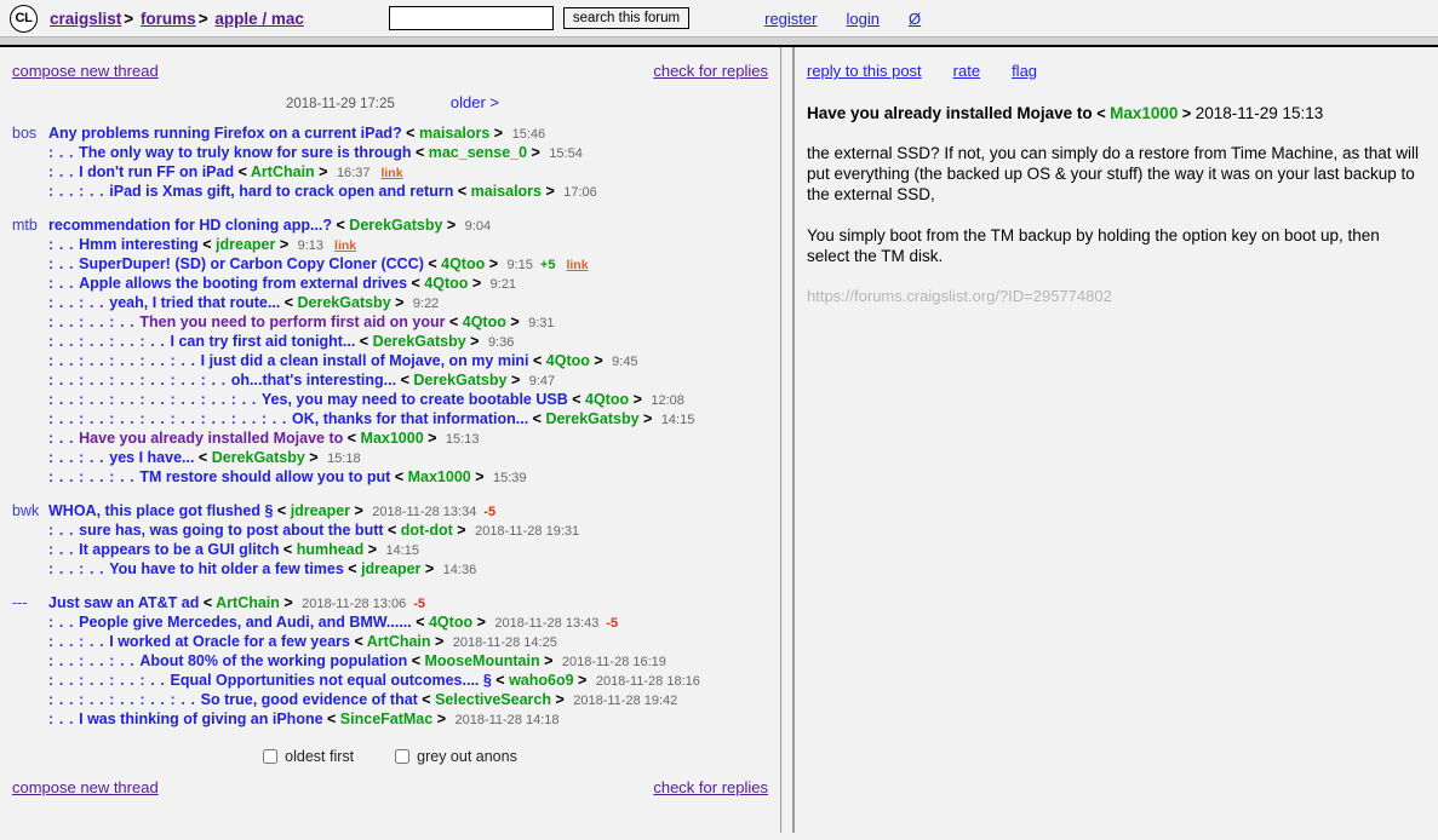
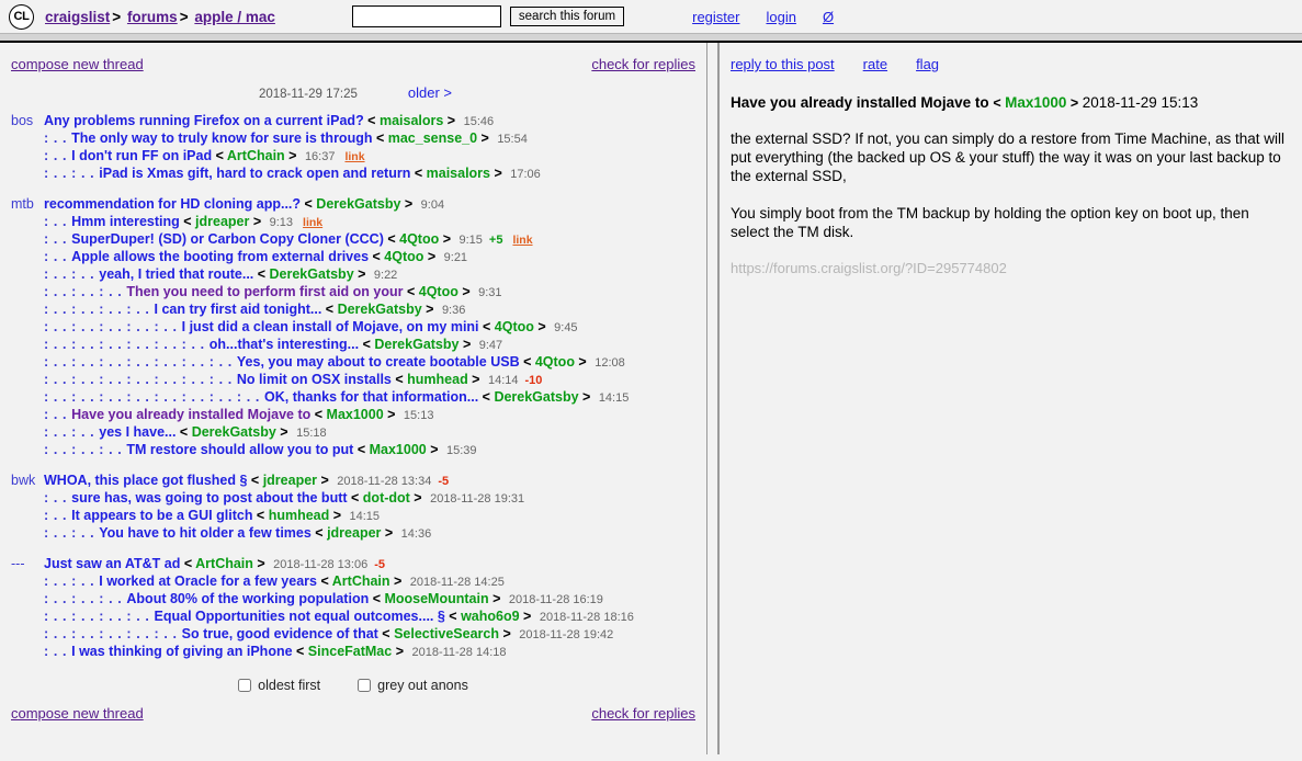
  CL
  craigslist > forums > apple / mac
  search this forum
  register
  login
  Ø
  compose new thread
  check for replies
  2018-11-29 17:25
  older >
  bos Any problems running Firefox on a current iPad? < maisalors > 15:46
  : . . The only way to truly know for sure is through < mac_sense_0 > 15:54
  : . . I don't run FF on iPad < ArtChain > 16:37 link
  : . . : . . iPad is Xmas gift, hard to crack open and return < maisalors > 17:06
  mtb recommendation for HD cloning app...? < DerekGatsby > 9:04
  : . . Hmm interesting < jdreaper > 9:13 link
  : . . SuperDuper! (SD) or Carbon Copy Cloner (CCC) < 4Qtoo > 9:15 +5 link
  : . . Apple allows the booting from external drives < 4Qtoo > 9:21
  : . . : . . yeah, I tried that route... < DerekGatsby > 9:22
  : . . : . . : . . Then you need to perform first aid on your < 4Qtoo > 9:31
  : . . : . . : . . : . . I can try first aid tonight... < DerekGatsby > 9:36
  : . . : . . : . . : . . : . . I just did a clean install of Mojave, on my mini < 4Qtoo > 9:45
  : . . : . . : . . : . . : . . : . . oh...that's interesting... < DerekGatsby > 9:47
- : . . : . . : . . : . . : . . : . . : . . Yes, you may need to create bootable USB < 4Qtoo > 12:08
+ : . . : . . : . . : . . : . . : . . : . . Yes, you may about to create bootable USB < 4Qtoo > 12:08
+ : . . : . . : . . : . . : . . : . . : . . No limit on OSX installs < humhead > 14:14 -10
  : . . : . . : . . : . . : . . : . . : . . : . . OK, thanks for that information... < DerekGatsby > 14:15
  : . . Have you already installed Mojave to < Max1000 > 15:13
  : . . : . . yes I have... < DerekGatsby > 15:18
  : . . : . . : . . TM restore should allow you to put < Max1000 > 15:39
  bwk WHOA, this place got flushed § < jdreaper > 2018-11-28 13:34 -5
  : . . sure has, was going to post about the butt < dot-dot > 2018-11-28 19:31
  : . . It appears to be a GUI glitch < humhead > 14:15
  : . . : . . You have to hit older a few times < jdreaper > 14:36
  --- Just saw an AT&T ad < ArtChain > 2018-11-28 13:06 -5
- : . . People give Mercedes, and Audi, and BMW...... < 4Qtoo > 2018-11-28 13:43 -5
  : . . : . . I worked at Oracle for a few years < ArtChain > 2018-11-28 14:25
  : . . : . . : . . About 80% of the working population < MooseMountain > 2018-11-28 16:19
  : . . : . . : . . : . . Equal Opportunities not equal outcomes.... § < waho6o9 > 2018-11-28 18:16
  : . . : . . : . . : . . : . . So true, good evidence of that < SelectiveSearch > 2018-11-28 19:42
  : . . I was thinking of giving an iPhone < SinceFatMac > 2018-11-28 14:18
  oldest first
  grey out anons
  compose new thread
  check for replies
  reply to this post
  rate
  flag
  Have you already installed Mojave to < Max1000 > 2018-11-29 15:13
  the external SSD? If not, you can simply do a restore from Time Machine, as that will put everything (the backed up OS & your stuff) the way it was on your last backup to the external SSD,
  You simply boot from the TM backup by holding the option key on boot up, then select the TM disk.
  https://forums.craigslist.org/?ID=295774802
